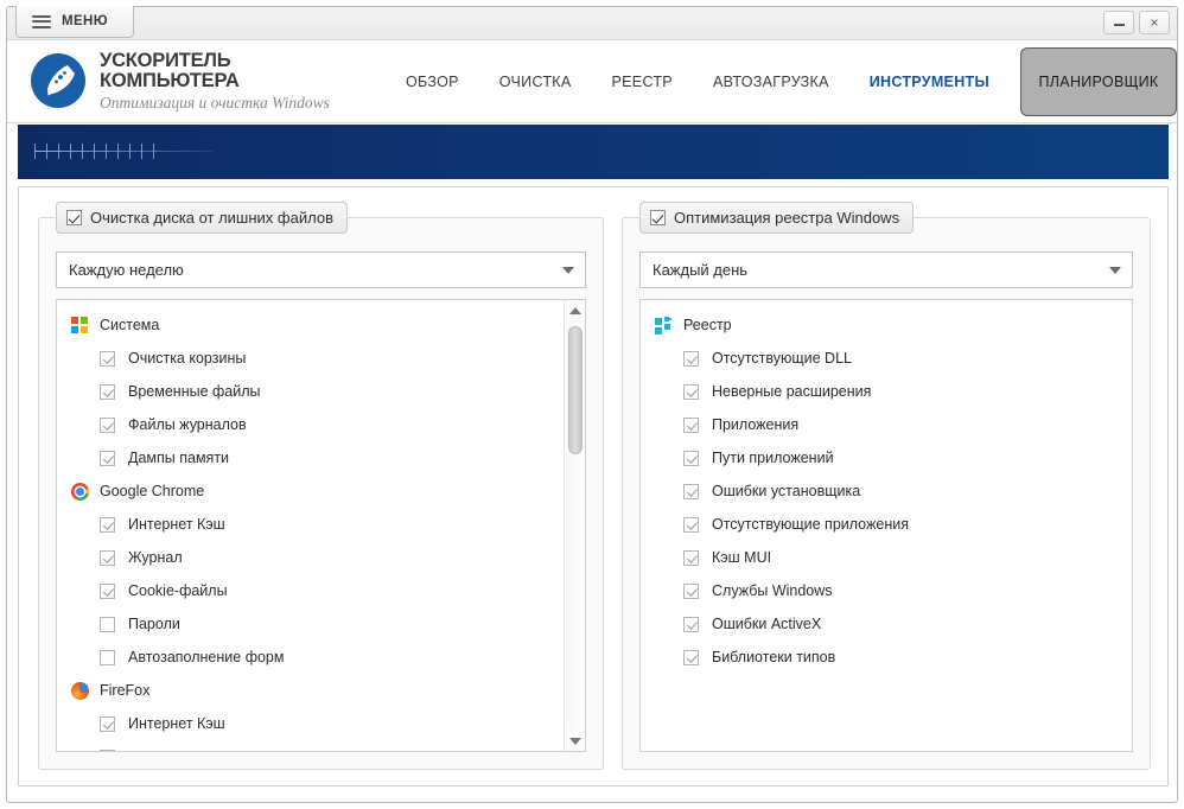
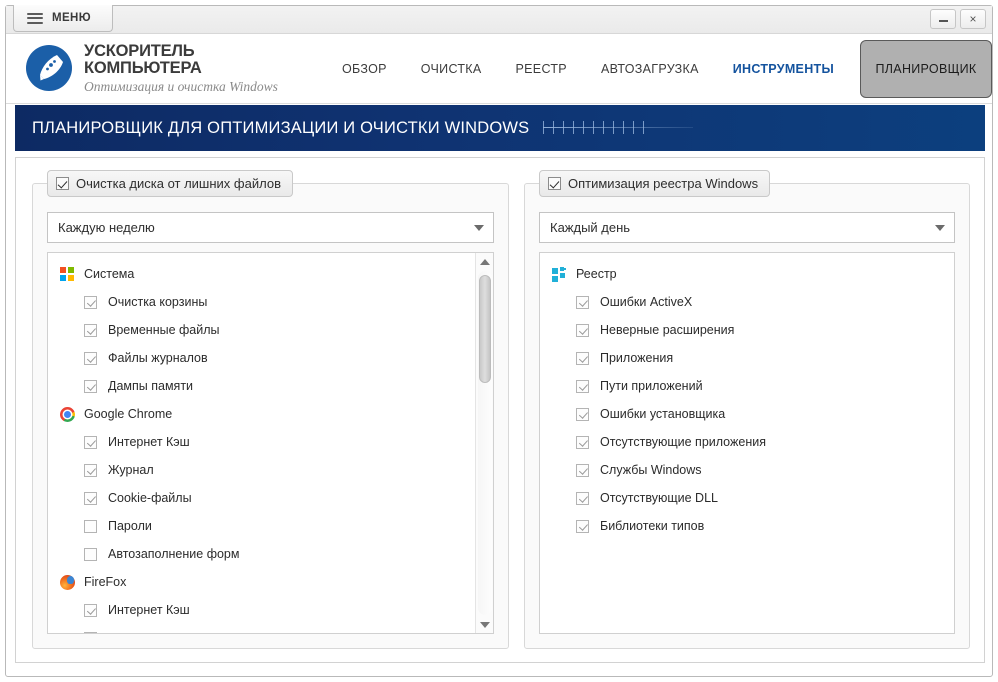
  МЕНЮ
  ×
  УСКОРИТЕЛЬ КОМПЬЮТЕРА
  Оптимизация и очистка Windows
  ОБЗОР
  ОЧИСТКА
  РЕЕСТР
  АВТОЗАГРУЗКА
  ИНСТРУМЕНТЫ
  ПЛАНИРОВЩИК
+ ПЛАНИРОВЩИК ДЛЯ ОПТИМИЗАЦИИ И ОЧИСТКИ WINDOWS
  Очистка диска от лишних файлов
  Каждую неделю
  Система
  Очистка корзины
  Временные файлы
  Файлы журналов
  Дампы памяти
  Google Chrome
  Интернет Кэш
  Журнал
  Cookie-файлы
  Пароли
  Автозаполнение форм
  FireFox
  Интернет Кэш
  Оптимизация реестра Windows
  Каждый день
  Реестр
- Отсутствующие DLL
+ Ошибки ActiveX
  Неверные расширения
  Приложения
  Пути приложений
  Ошибки установщика
  Отсутствующие приложения
- Кэш MUI
  Службы Windows
- Ошибки ActiveX
+ Отсутствующие DLL
  Библиотеки типов
